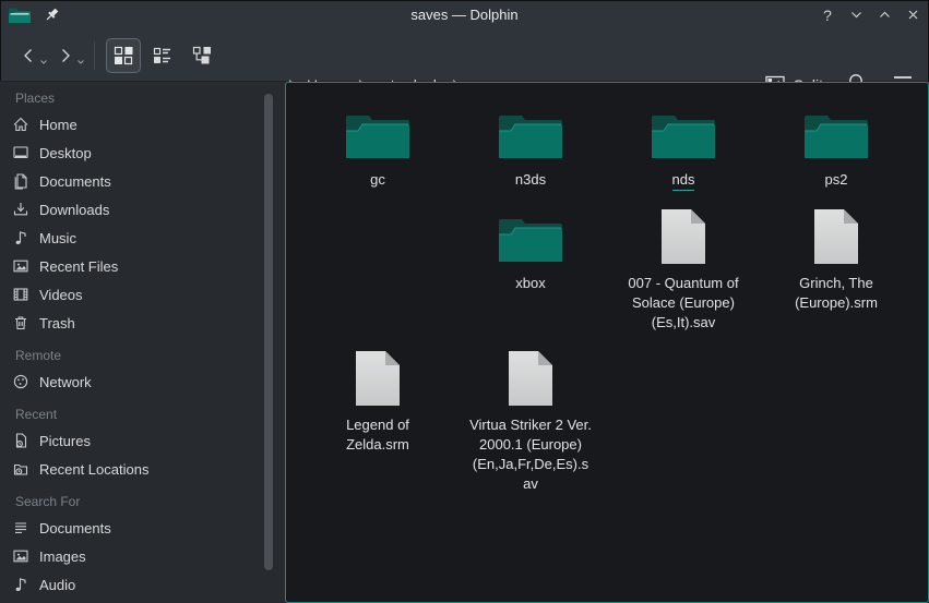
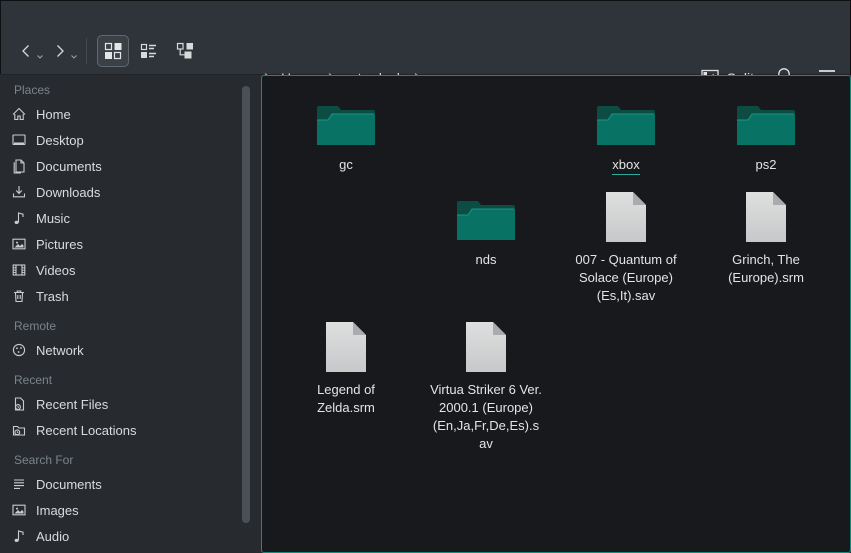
- saves — Dolphin
- ?
  Places
  Home
  Desktop
  Documents
  Downloads
  Music
- Recent Files
+ Pictures
  Videos
  Trash
  Remote
  Network
  Recent
- Pictures
+ Recent Files
  Recent Locations
  Search For
  Documents
  Images
  Audio
  gc
- n3ds
- nds
+ xbox
  ps2
- xbox
+ nds
  007 - Quantum of Solace (Europe) (Es,It).sav
  Grinch, The (Europe).srm
  Legend of Zelda.srm
- Virtua Striker 2 Ver. 2000.1 (Europe) (En,Ja,Fr,De,Es).sav
+ Virtua Striker 6 Ver. 2000.1 (Europe) (En,Ja,Fr,De,Es).sav
